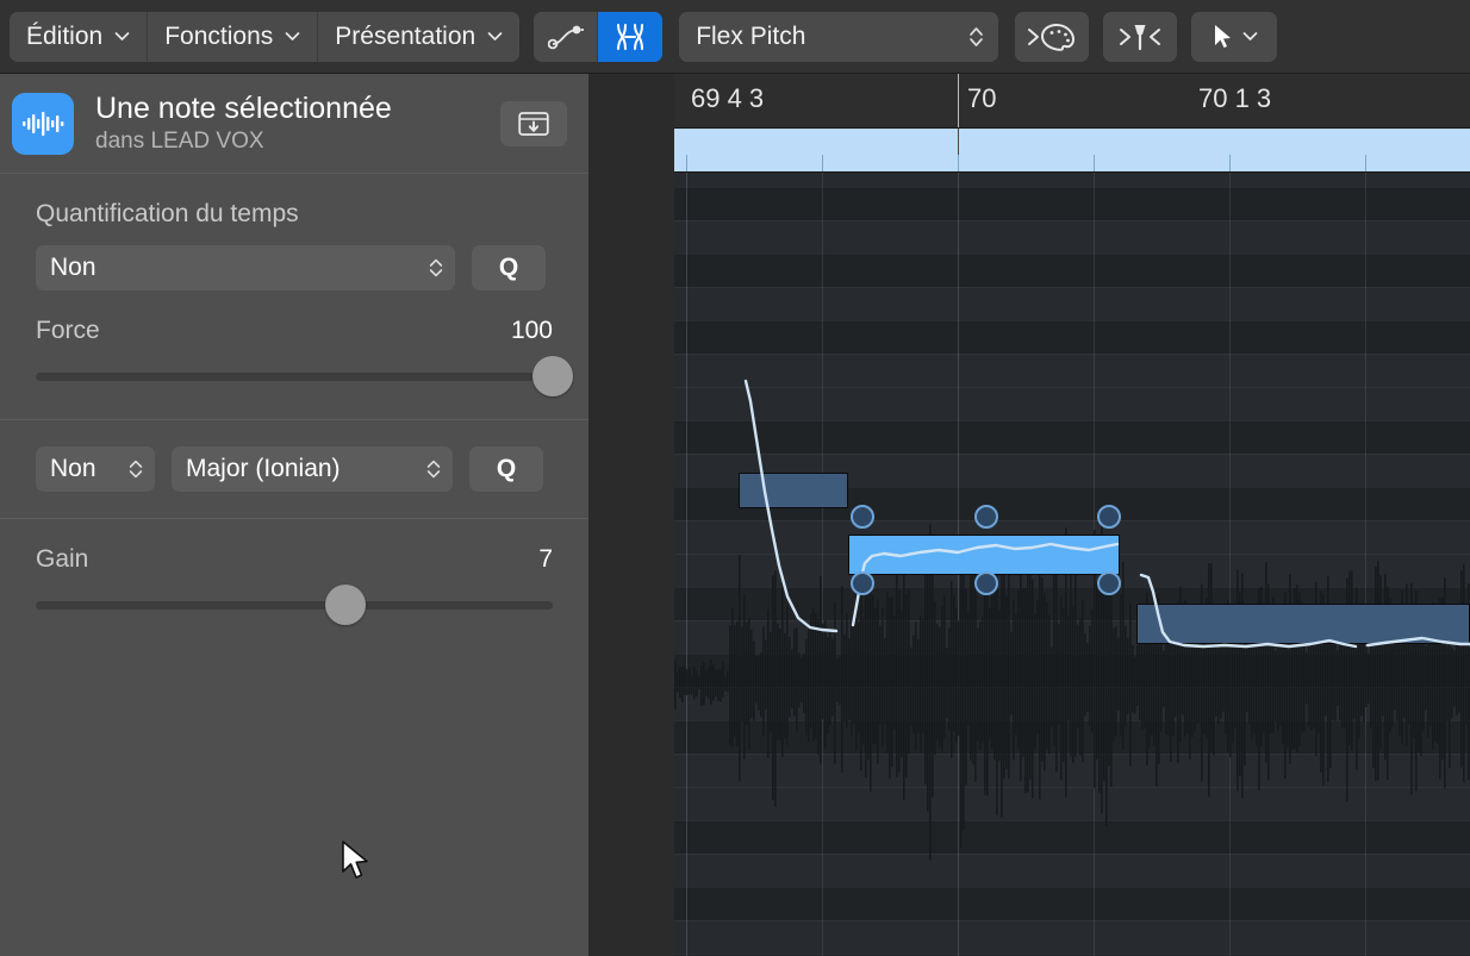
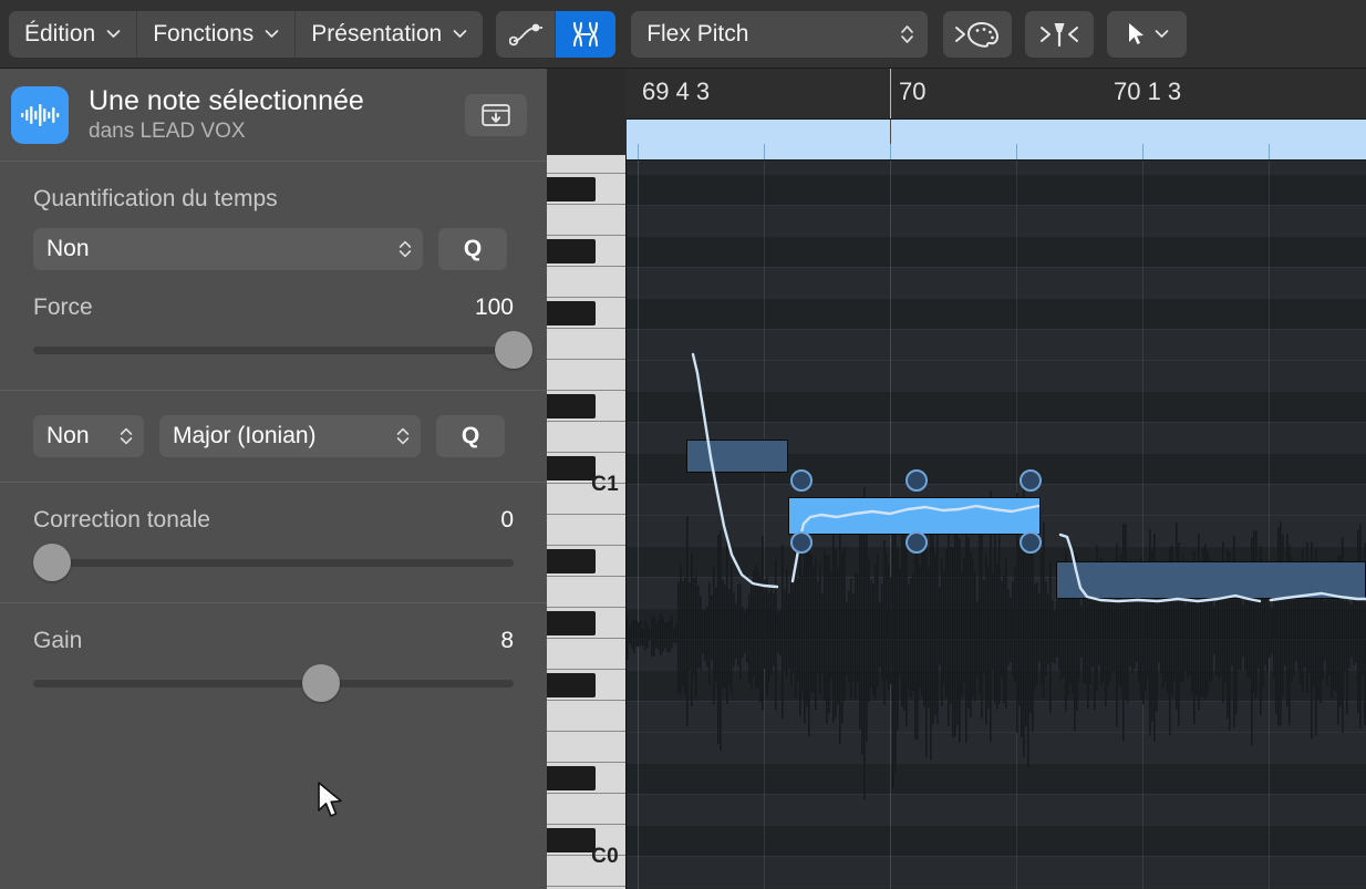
  Édition
  Fonctions
  Présentation
  Flex Pitch
  Une note sélectionnée
  dans LEAD VOX
  Quantification du temps
  Non
  Q
  Force
  100
  Non
  Major (Ionian)
  Q
+ Correction tonale
+ 0
  Gain
- 7
+ 8
  69 4 3
  70
  70 1 3
+ C1
+ C0
